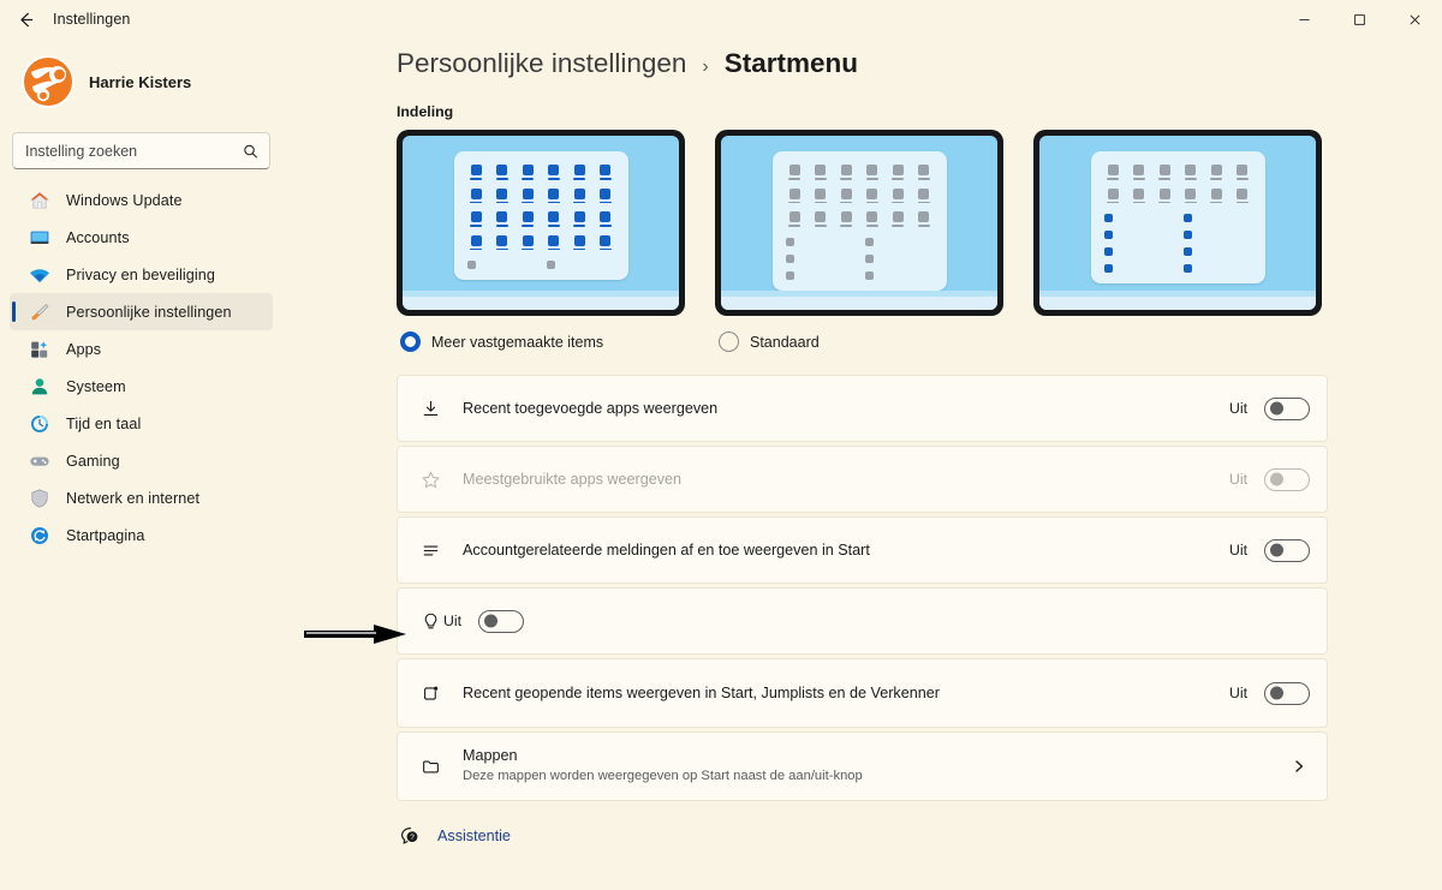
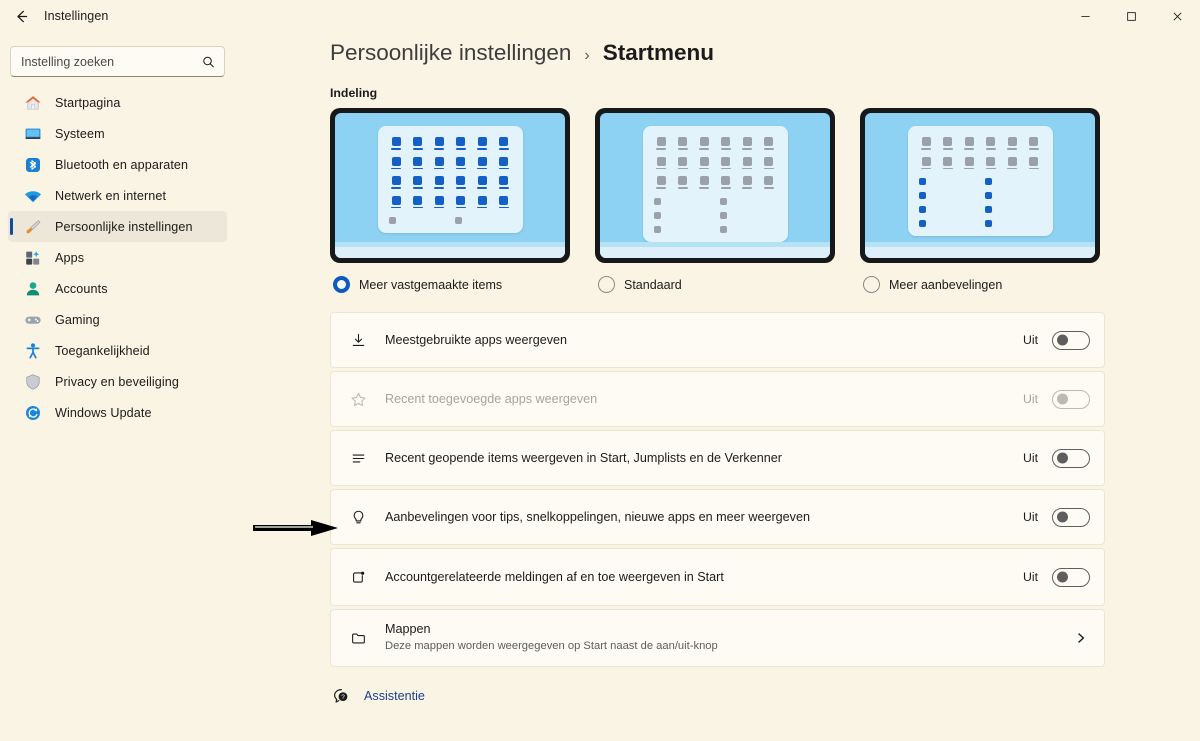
  Instellingen
- Harrie Kisters
  Instelling zoeken
- Windows Update
+ Startpagina
- Accounts
+ Systeem
+ Bluetooth en apparaten
- Privacy en beveiliging
+ Netwerk en internet
  Persoonlijke instellingen
  Apps
- Systeem
+ Accounts
- Tijd en taal
  Gaming
+ Toegankelijkheid
- Netwerk en internet
+ Privacy en beveiliging
- Startpagina
+ Windows Update
  Persoonlijke instellingen
  ›
  Startmenu
  Indeling
  Meer vastgemaakte items
  Standaard
+ Meer aanbevelingen
- Recent toegevoegde apps weergeven
+ Meestgebruikte apps weergeven
  Uit
- Meestgebruikte apps weergeven
+ Recent toegevoegde apps weergeven
  Uit
- Accountgerelateerde meldingen af en toe weergeven in Start
+ Recent geopende items weergeven in Start, Jumplists en de Verkenner
  Uit
+ Aanbevelingen voor tips, snelkoppelingen, nieuwe apps en meer weergeven
  Uit
- Recent geopende items weergeven in Start, Jumplists en de Verkenner
+ Accountgerelateerde meldingen af en toe weergeven in Start
  Uit
  Mappen
  Deze mappen worden weergegeven op Start naast de aan/uit-knop
  Assistentie
